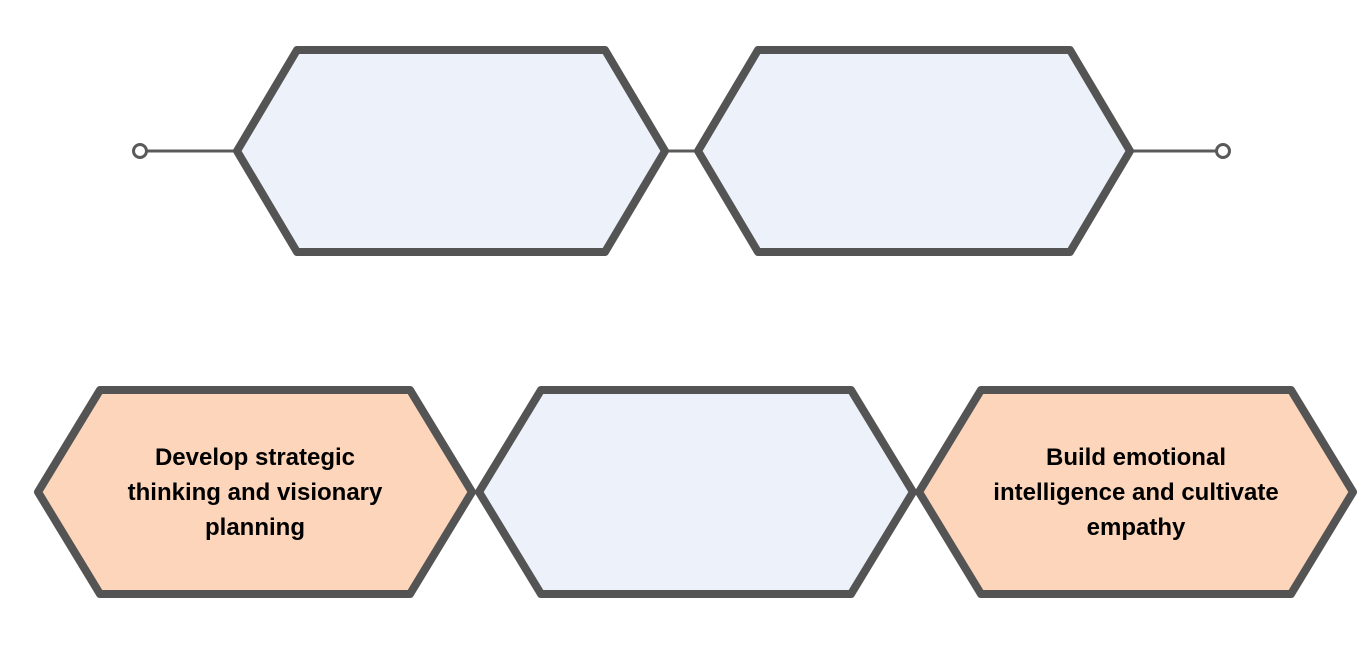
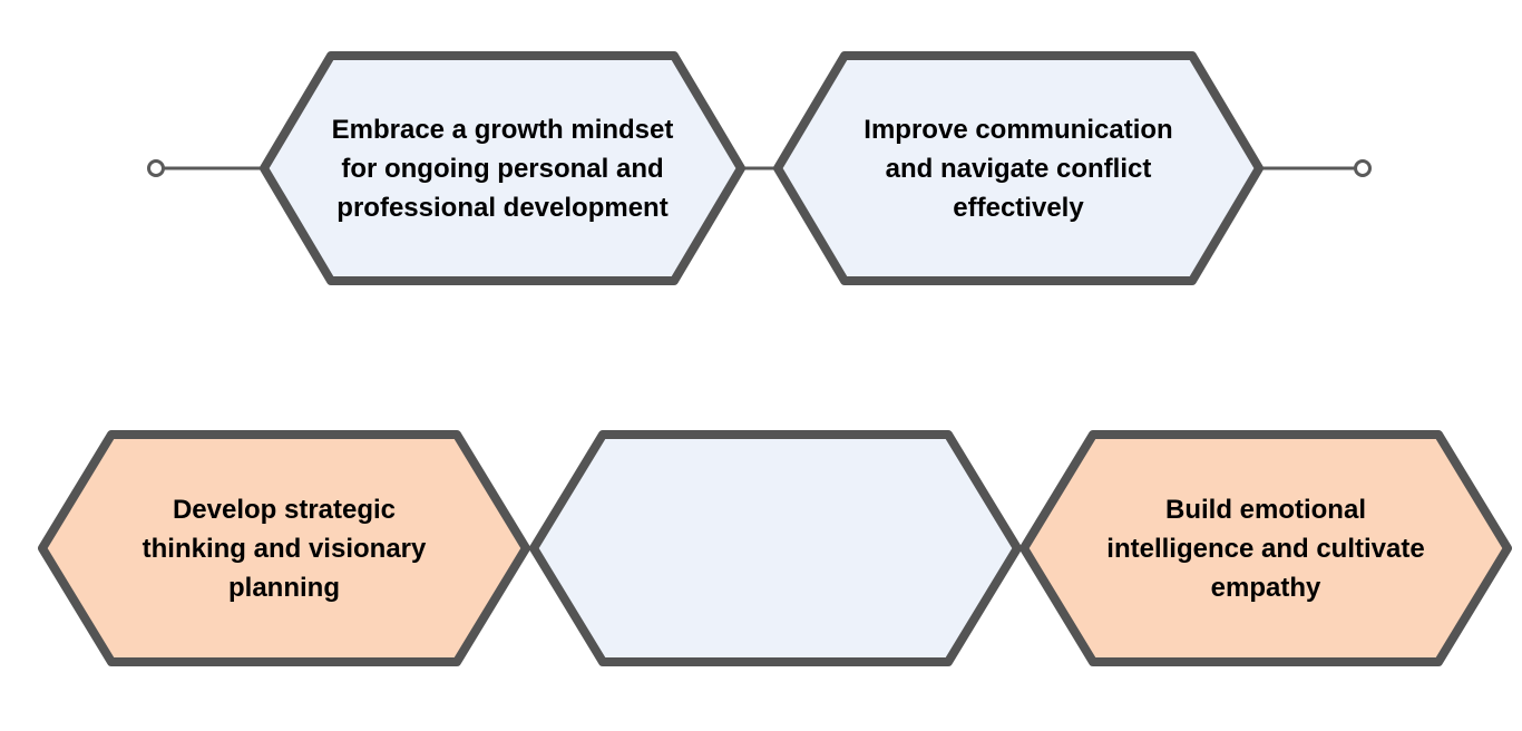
+ Embrace a growth mindset
+ for ongoing personal and
+ professional development
+ Improve communication
+ and navigate conflict
+ effectively
  Develop strategic
  thinking and visionary
  planning
  Build emotional
  intelligence and cultivate
  empathy
